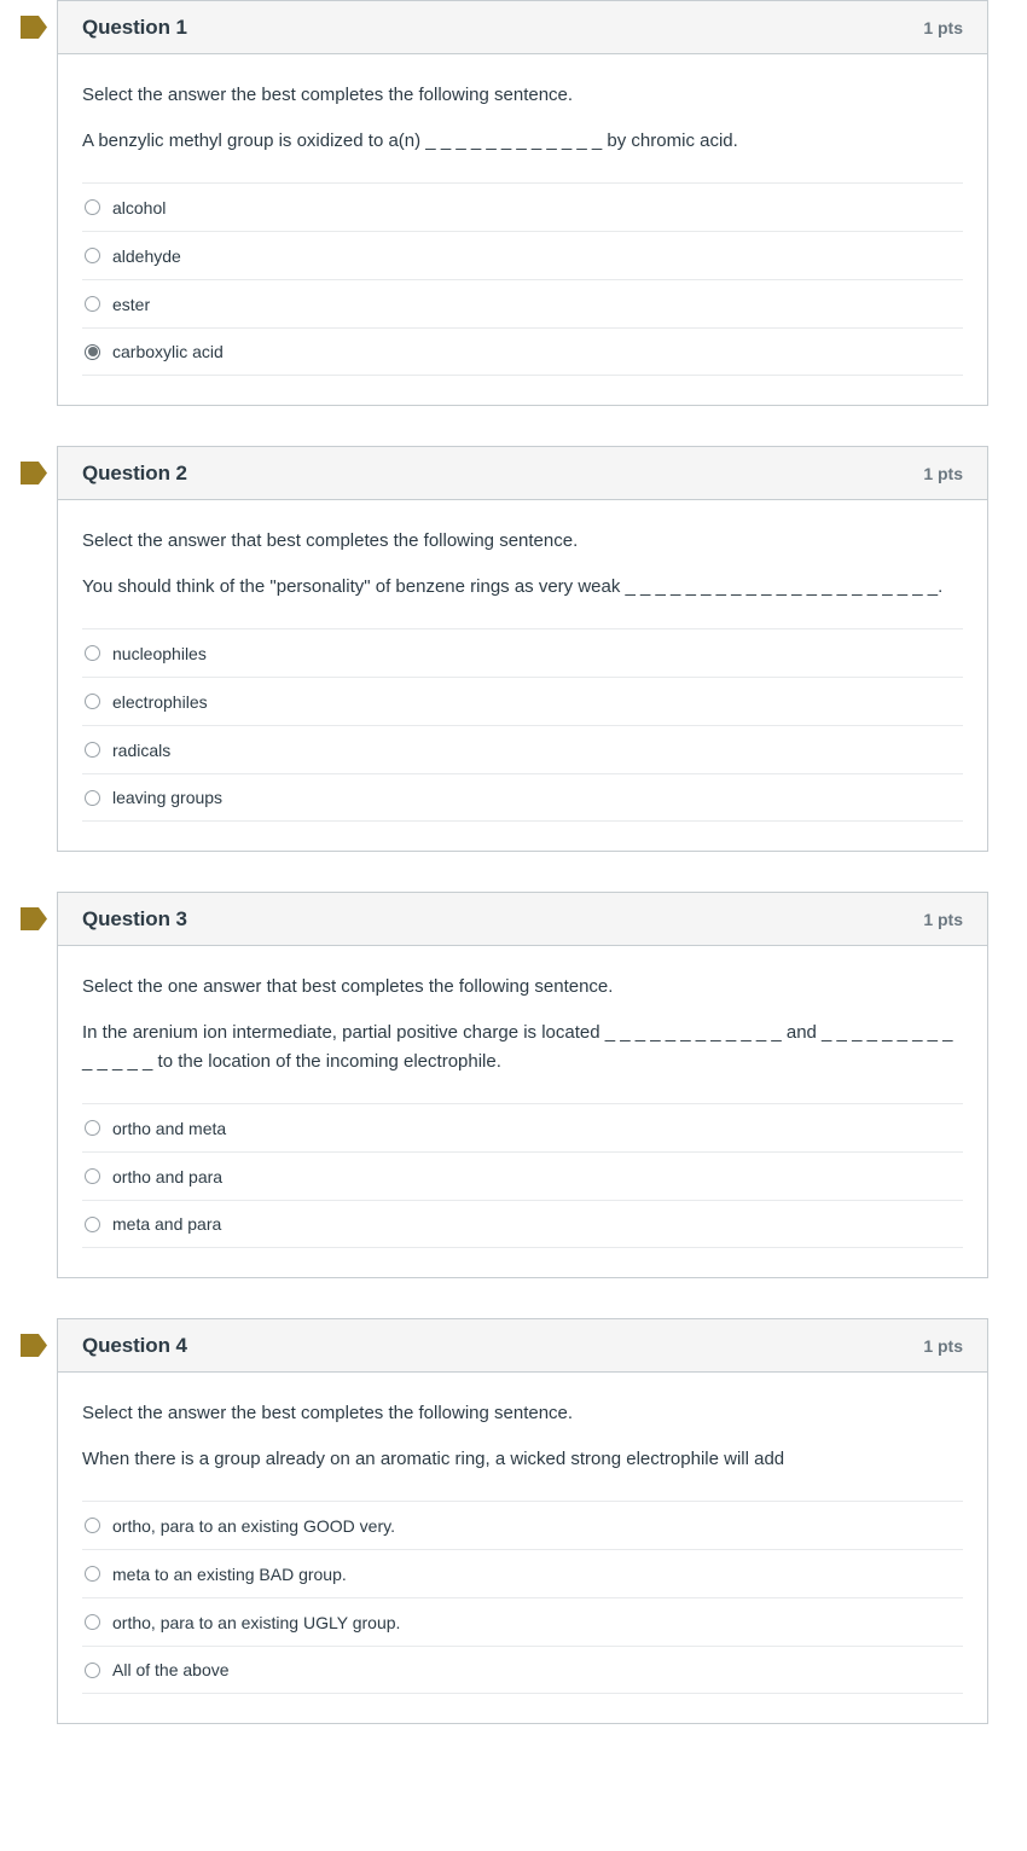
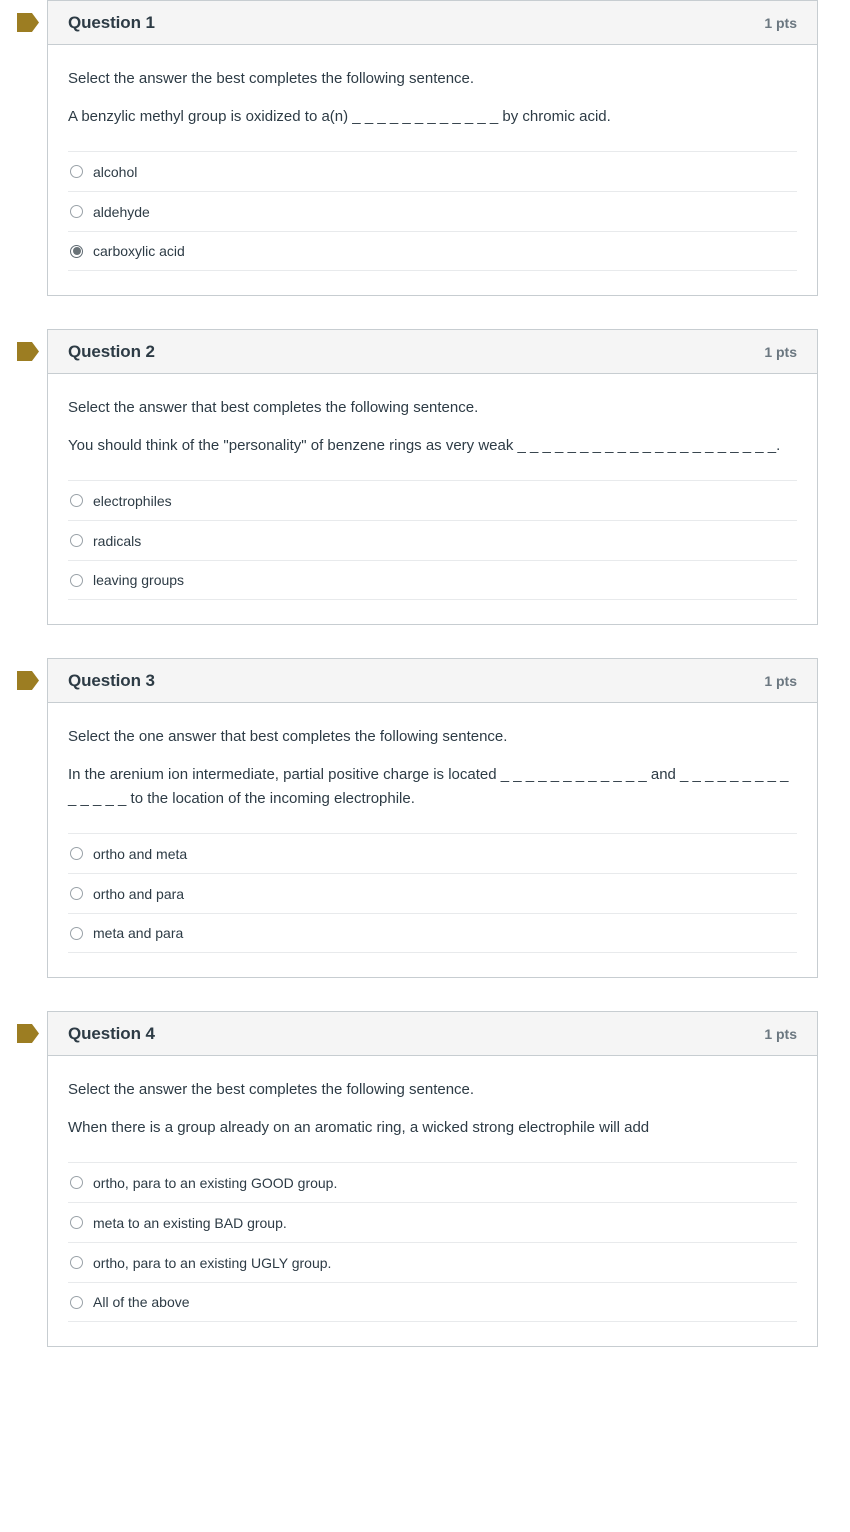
  Question 1
  1 pts
  Select the answer the best completes the following sentence.
  A benzylic methyl group is oxidized to a(n) _ _ _ _ _ _ _ _ _ _ _ _ by chromic acid.
  alcohol
  aldehyde
- ester
  carboxylic acid
  Question 2
  1 pts
  Select the answer that best completes the following sentence.
  You should think of the "personality" of benzene rings as very weak _ _ _ _ _ _ _ _ _ _ _ _ _ _ _ _ _ _ _ _ _.
- nucleophiles
  electrophiles
  radicals
  leaving groups
  Question 3
  1 pts
  Select the one answer that best completes the following sentence.
  In the arenium ion intermediate, partial positive charge is located _ _ _ _ _ _ _ _ _ _ _ _ and _ _ _ _ _ _ _ _ _ _ _ _ _ _ to the location of the incoming electrophile.
  ortho and meta
  ortho and para
  meta and para
  Question 4
  1 pts
  Select the answer the best completes the following sentence.
  When there is a group already on an aromatic ring, a wicked strong electrophile will add
- ortho, para to an existing GOOD very.
+ ortho, para to an existing GOOD group.
  meta to an existing BAD group.
  ortho, para to an existing UGLY group.
  All of the above
